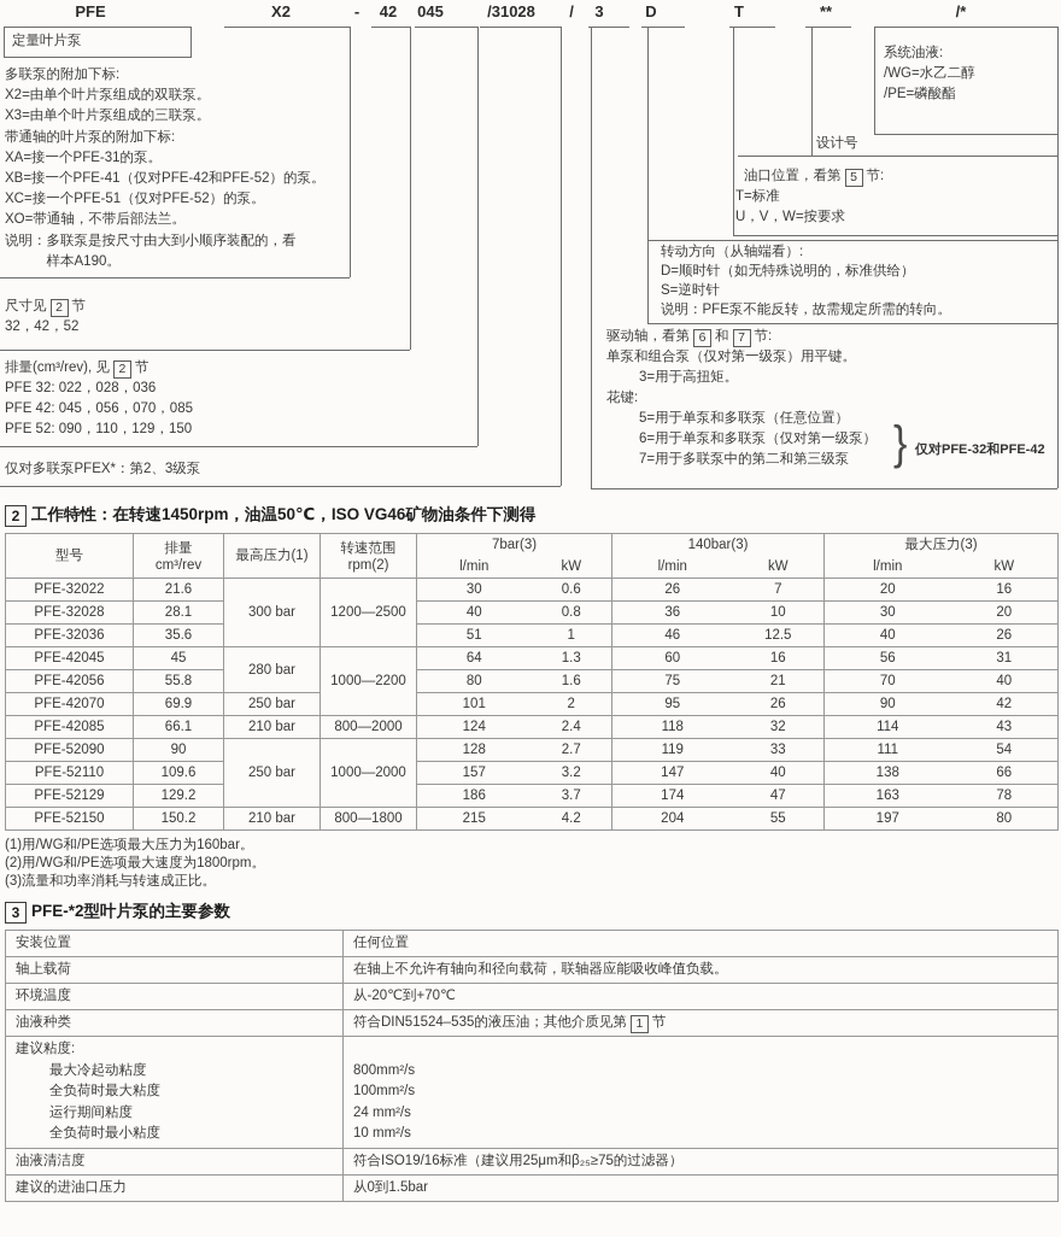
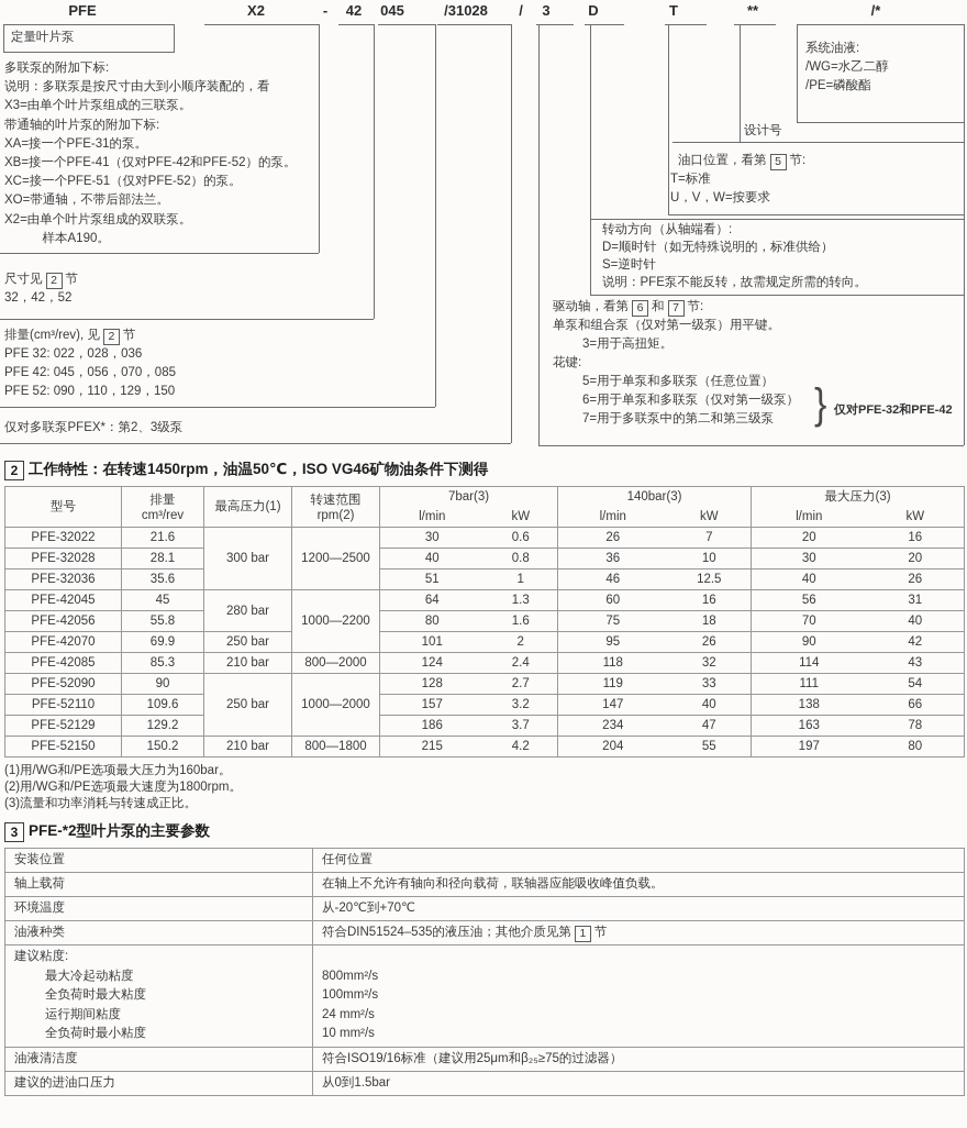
  PFE
  X2
  -
  42
  045
  /31028
  /
  3
  D
  T
  **
  /*
  定量叶片泵
  多联泵的附加下标:
- X2=由单个叶片泵组成的双联泵。
+ 说明：多联泵是按尺寸由大到小顺序装配的，看
  X3=由单个叶片泵组成的三联泵。
  带通轴的叶片泵的附加下标:
  XA=接一个PFE-31的泵。
  XB=接一个PFE-41（仅对PFE-42和PFE-52）的泵。
  XC=接一个PFE-51（仅对PFE-52）的泵。
  XO=带通轴，不带后部法兰。
- 说明：多联泵是按尺寸由大到小顺序装配的，看
+ X2=由单个叶片泵组成的双联泵。
  样本A190。
  尺寸见 2 节
  32，42，52
  排量(cm³/rev), 见 2 节
  PFE 32: 022，028，036
  PFE 42: 045，056，070，085
  PFE 52: 090，110，129，150
  仅对多联泵PFEX*：第2、3级泵
  系统油液:
  /WG=水乙二醇
  /PE=磷酸酯
  设计号
  油口位置，看第 5 节:
  T=标准
  U，V，W=按要求
  转动方向（从轴端看）:
  D=顺时针（如无特殊说明的，标准供给）
  S=逆时针
  说明：PFE泵不能反转，故需规定所需的转向。
  驱动轴，看第 6 和 7 节:
  单泵和组合泵（仅对第一级泵）用平键。
  3=用于高扭矩。
  花键:
  5=用于单泵和多联泵（任意位置）
  6=用于单泵和多联泵（仅对第一级泵）
  7=用于多联泵中的第二和第三级泵
  }
  仅对PFE-32和PFE-42
  2
  工作特性：在转速1450rpm，油温50℃，ISO VG46矿物油条件下测得
  型号	排量 cm³/rev	最高压力(1)	转速范围 rpm(2)	7bar(3)	140bar(3)	最大压力(3)
  l/min	kW	l/min	kW	l/min	kW
  PFE-32022	21.6	300 bar	1200—2500	30	0.6	26	7	20	16
  PFE-32028	28.1	40	0.8	36	10	30	20
  PFE-32036	35.6	51	1	46	12.5	40	26
  PFE-42045	45	280 bar	1000—2200	64	1.3	60	16	56	31
- PFE-42056	55.8	80	1.6	75	21	70	40
+ PFE-42056	55.8	80	1.6	75	18	70	40
  PFE-42070	69.9	250 bar	101	2	95	26	90	42
- PFE-42085	66.1	210 bar	800—2000	124	2.4	118	32	114	43
+ PFE-42085	85.3	210 bar	800—2000	124	2.4	118	32	114	43
  PFE-52090	90	250 bar	1000—2000	128	2.7	119	33	111	54
  PFE-52110	109.6	157	3.2	147	40	138	66
- PFE-52129	129.2	186	3.7	174	47	163	78
+ PFE-52129	129.2	186	3.7	234	47	163	78
  PFE-52150	150.2	210 bar	800—1800	215	4.2	204	55	197	80
  (1)用/WG和/PE选项最大压力为160bar。
  (2)用/WG和/PE选项最大速度为1800rpm。
  (3)流量和功率消耗与转速成正比。
  3
  PFE-*2型叶片泵的主要参数
  安装位置	任何位置
  轴上载荷	在轴上不允许有轴向和径向载荷，联轴器应能吸收峰值负载。
  环境温度	从-20℃到+70℃
  油液种类	符合DIN51524–535的液压油；其他介质见第 1 节
  建议粘度:最大冷起动粘度全负荷时最大粘度运行期间粘度全负荷时最小粘度	800mm²/s100mm²/s24 mm²/s10 mm²/s
  油液清洁度	符合ISO19/16标准（建议用25μm和β₂₅≥75的过滤器）
  建议的进油口压力	从0到1.5bar
